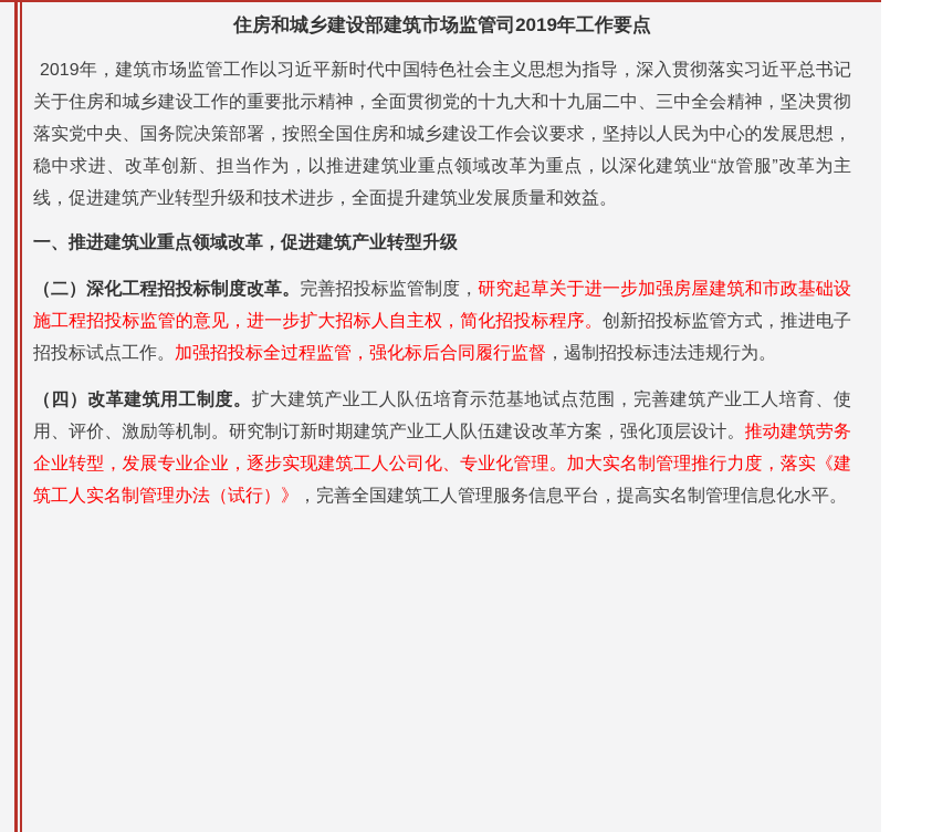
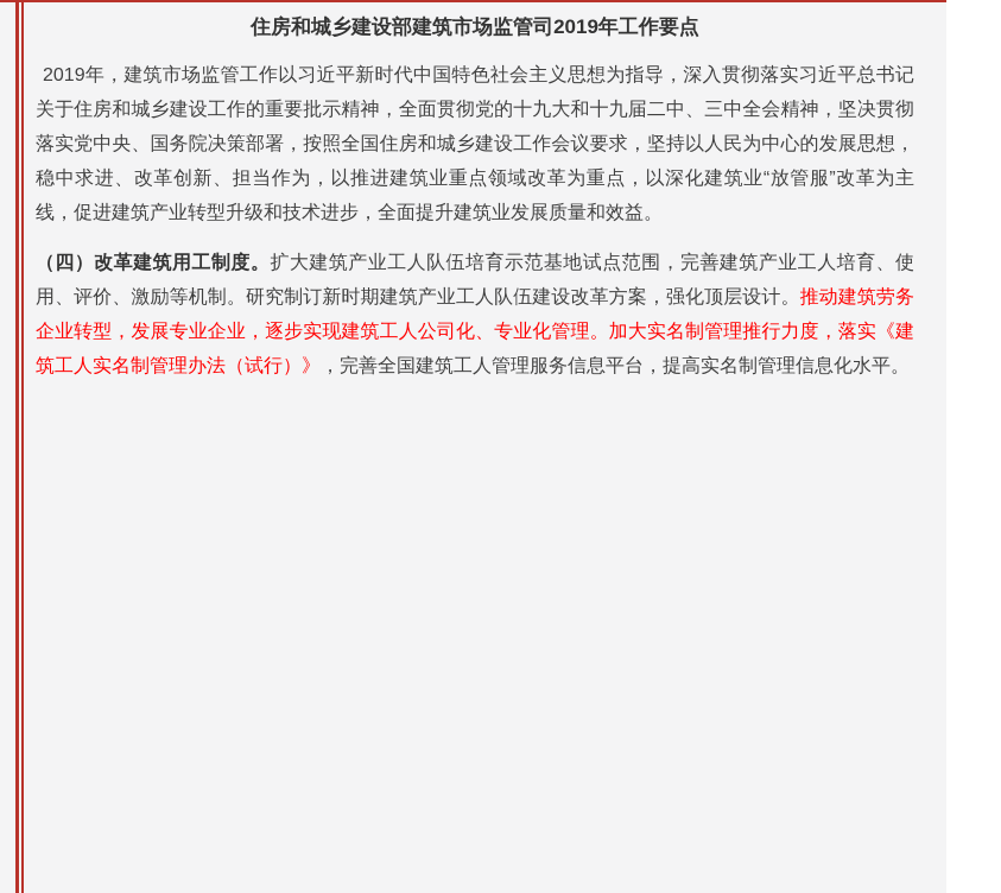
  住房和城乡建设部建筑市场监管司2019年工作要点
  2019年，建筑市场监管工作以习近平新时代中国特色社会主义思想为指导，深入贯彻落实习近平总书记关于住房和城乡建设工作的重要批示精神，全面贯彻党的十九大和十九届二中、三中全会精神，坚决贯彻落实党中央、国务院决策部署，按照全国住房和城乡建设工作会议要求，坚持以人民为中心的发展思想，稳中求进、改革创新、担当作为，以推进建筑业重点领域改革为重点，以深化建筑业“放管服”改革为主线，促进建筑产业转型升级和技术进步，全面提升建筑业发展质量和效益。
- 一、推进建筑业重点领域改革，促进建筑产业转型升级
- （二）深化工程招投标制度改革。完善招投标监管制度，研究起草关于进一步加强房屋建筑和市政基础设施工程招投标监管的意见，进一步扩大招标人自主权，简化招投标程序。创新招投标监管方式，推进电子招投标试点工作。加强招投标全过程监管，强化标后合同履行监督，遏制招投标违法违规行为。
  （四）改革建筑用工制度。扩大建筑产业工人队伍培育示范基地试点范围，完善建筑产业工人培育、使用、评价、激励等机制。研究制订新时期建筑产业工人队伍建设改革方案，强化顶层设计。推动建筑劳务企业转型，发展专业企业，逐步实现建筑工人公司化、专业化管理。加大实名制管理推行力度，落实《建筑工人实名制管理办法（试行）》，完善全国建筑工人管理服务信息平台，提高实名制管理信息化水平。
